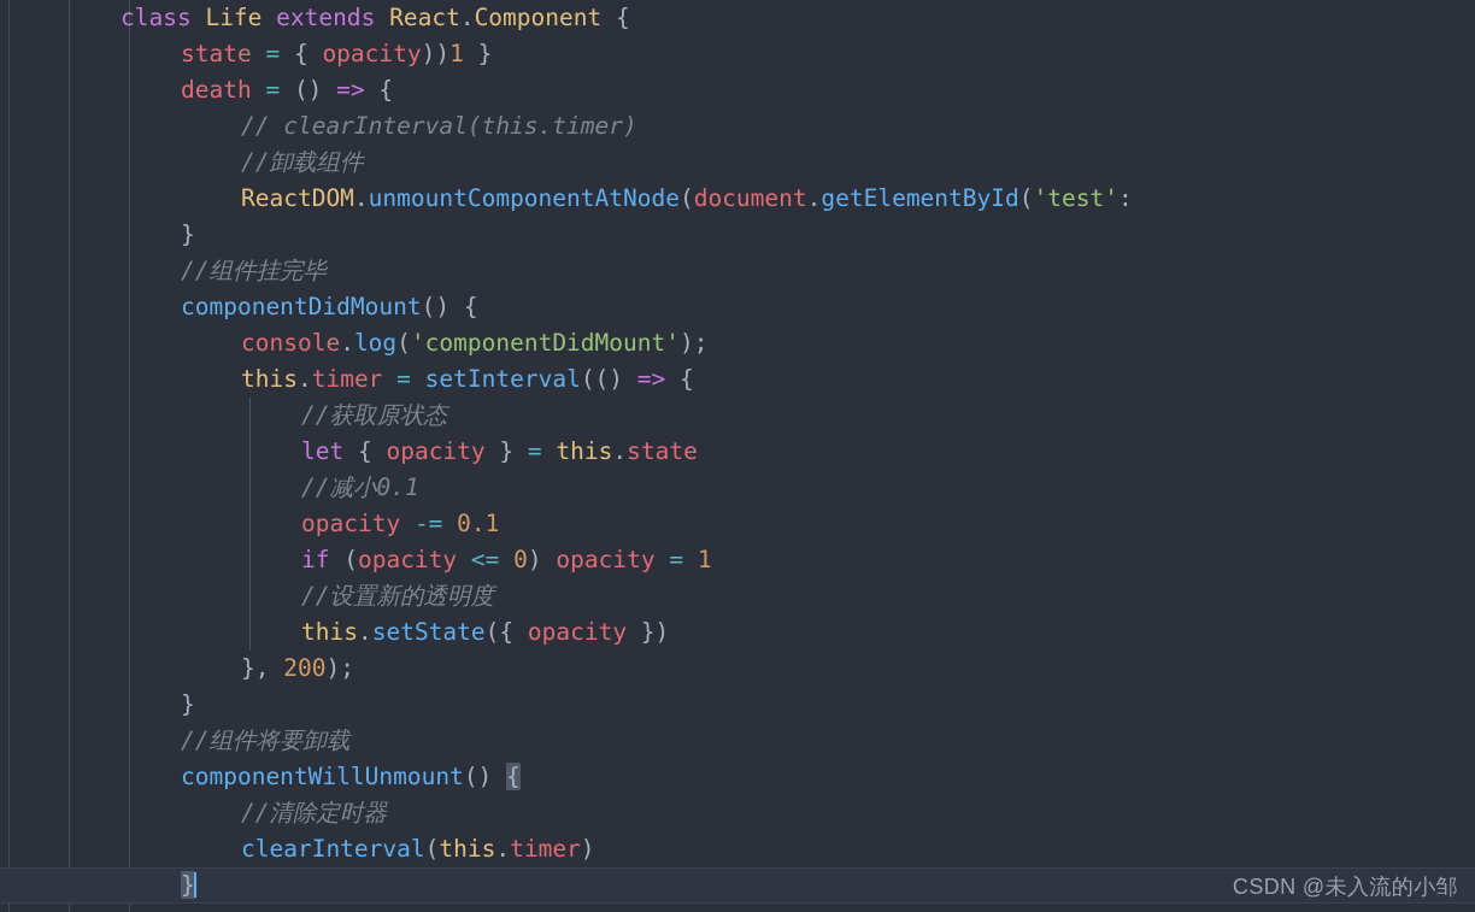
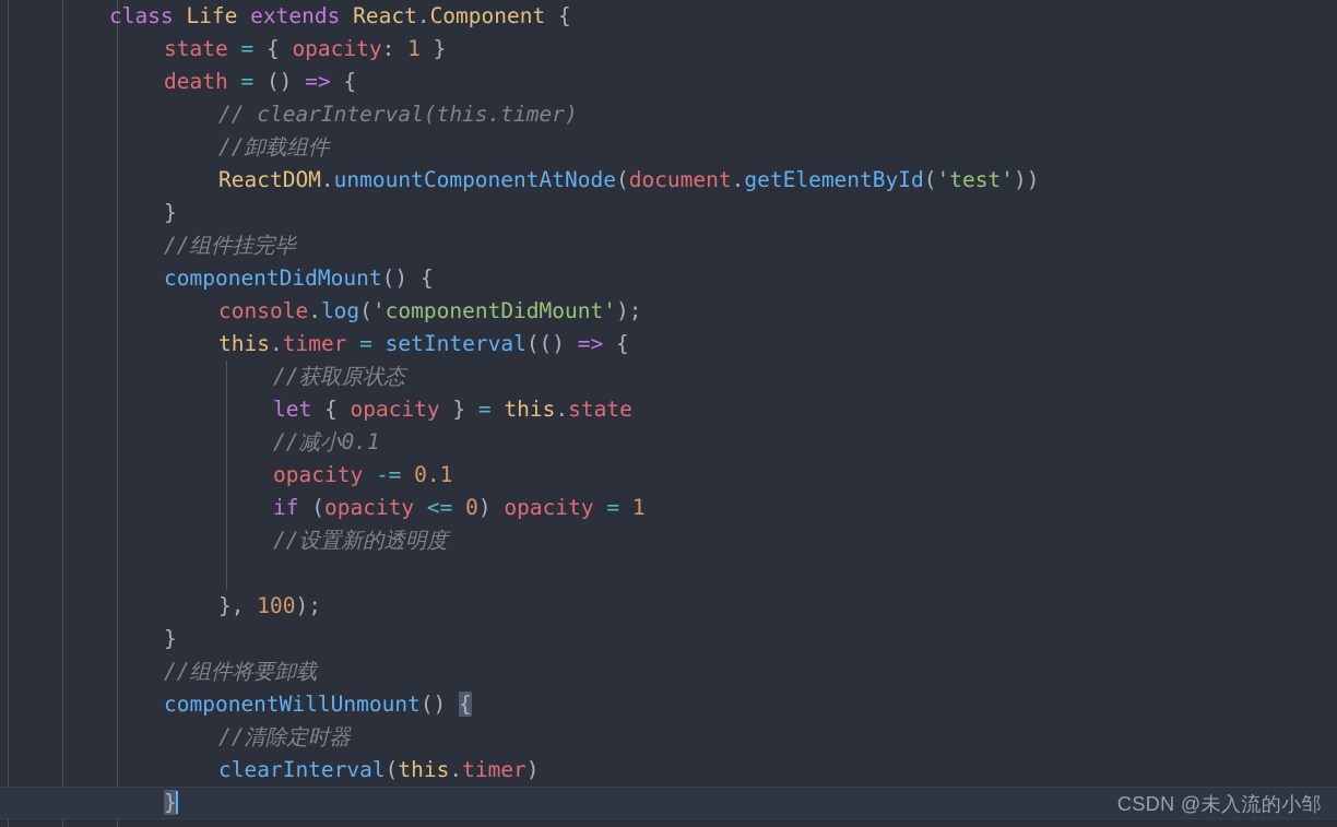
  class Life extends React.Component {
- state = { opacity))1 }
+ state = { opacity: 1 }
  death = () => {
  // clearInterval(this.timer)
  //卸载组件
- ReactDOM.unmountComponentAtNode(document.getElementById('test':
+ ReactDOM.unmountComponentAtNode(document.getElementById('test'))
  }
  //组件挂完毕
  componentDidMount() {
  console.log('componentDidMount');
  this.timer = setInterval(() => {
  //获取原状态
  let { opacity } = this.state
  //减小0.1
  opacity -= 0.1
  if (opacity <= 0) opacity = 1
  //设置新的透明度
- this.setState({ opacity })
- }, 200);
+ }, 100);
  }
  //组件将要卸载
  componentWillUnmount() {
  //清除定时器
  clearInterval(this.timer)
  }
  CSDN @未入流的小邹
